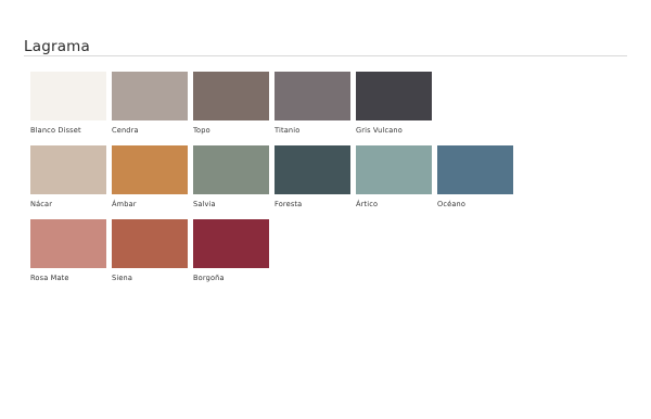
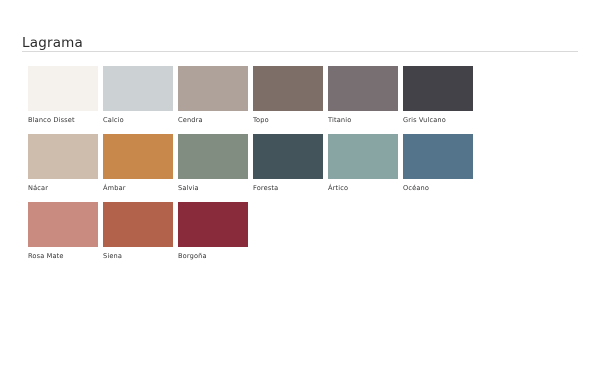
  Lagrama
  Blanco Disset
+ Calcio
  Cendra
  Topo
  Titanio
  Gris Vulcano
  Nácar
  Ámbar
  Salvia
  Foresta
  Ártico
  Océano
  Rosa Mate
  Siena
  Borgoña
